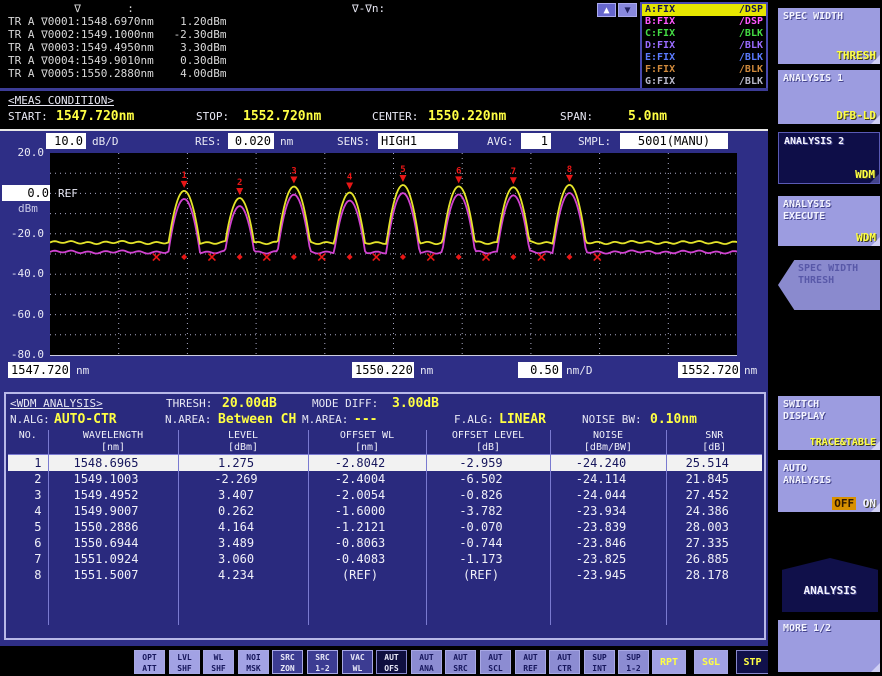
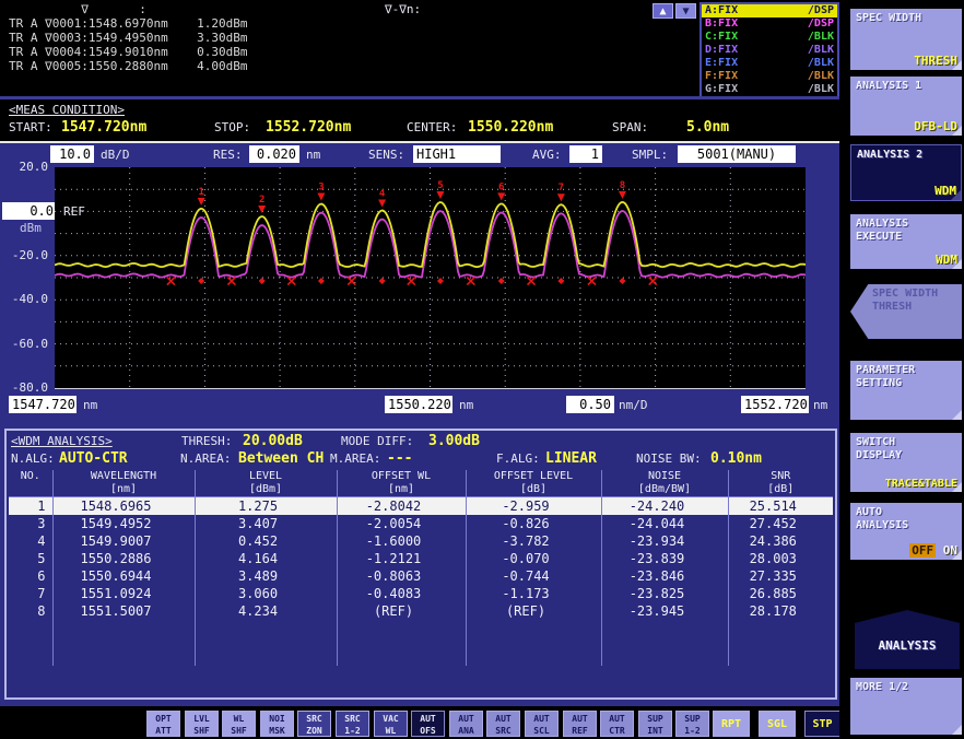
  ∇ :
  TR A ∇0001:1548.6970nm 1.20dBm
- TR A ∇0002:1549.1000nm -2.30dBm
  TR A ∇0003:1549.4950nm 3.30dBm
  TR A ∇0004:1549.9010nm 0.30dBm
  TR A ∇0005:1550.2880nm 4.00dBm
  ∇-∇n:
  ▲
  ▼
  A:FIX
  /DSP
  B:FIX
  /DSP
  C:FIX
  /BLK
  D:FIX
  /BLK
  E:FIX
  /BLK
  F:FIX
  /BLK
  G:FIX
  /BLK
  <MEAS CONDITION>
  START:
  1547.720nm
  STOP:
  1552.720nm
  CENTER:
  1550.220nm
  SPAN:
  5.0nm
  10.0
  dB/D
  RES:
  0.020
  nm
  SENS:
  HIGH1
  AVG:
  1
  SMPL:
  5001(MANU)
  20.0
  -20.0
  -40.0
  -60.0
  -80.0
  0.0
  dBm
  1
  2
  3
  4
  5
  6
  7
  8
  REF
  1547.720
  nm
  1550.220
  nm
  0.50
  nm/D
  1552.720
  nm
  <WDM ANALYSIS>
  THRESH:
  20.00dB
  MODE DIFF:
  3.00dB
  N.ALG:
  AUTO-CTR
  N.AREA:
  Between CH
  M.AREA:
  ---
  F.ALG:
  LINEAR
  NOISE BW:
  0.10nm
  NO.	WAVELENGTH[nm]	LEVEL[dBm]	OFFSET WL[nm]	OFFSET LEVEL[dB]	NOISE[dBm/BW]	SNR[dB]
  1	1548.6965	1.275	-2.8042	-2.959	-24.240	25.514
- 2	1549.1003	-2.269	-2.4004	-6.502	-24.114	21.845
  3	1549.4952	3.407	-2.0054	-0.826	-24.044	27.452
- 4	1549.9007	0.262	-1.6000	-3.782	-23.934	24.386
+ 4	1549.9007	0.452	-1.6000	-3.782	-23.934	24.386
  5	1550.2886	4.164	-1.2121	-0.070	-23.839	28.003
  6	1550.6944	3.489	-0.8063	-0.744	-23.846	27.335
  7	1551.0924	3.060	-0.4083	-1.173	-23.825	26.885
  8	1551.5007	4.234	(REF)	(REF)	-23.945	28.178
  OPT
  ATT
  LVL
  SHF
  WL
  SHF
  NOI
  MSK
  SRC
  ZON
  SRC
  1-2
  VAC
  WL
  AUT
  OFS
  AUT
  ANA
  AUT
  SRC
  AUT
  SCL
  AUT
  REF
  AUT
  CTR
  SUP
  INT
  SUP
  1-2
  RPT
  SGL
  STP
  SPEC WIDTH
  THRESH
  ANALYSIS 1
  DFB-LD
  ANALYSIS 2
  WDM
  ANALYSIS
  EXECUTE
  WDM
  SPEC WIDTH
  THRESH
+ PARAMETER
+ SETTING
  SWITCH
  DISPLAY
  TRACE&TABLE
  AUTO
  ANALYSIS
  OFF ON
  ANALYSIS
  MORE 1/2
